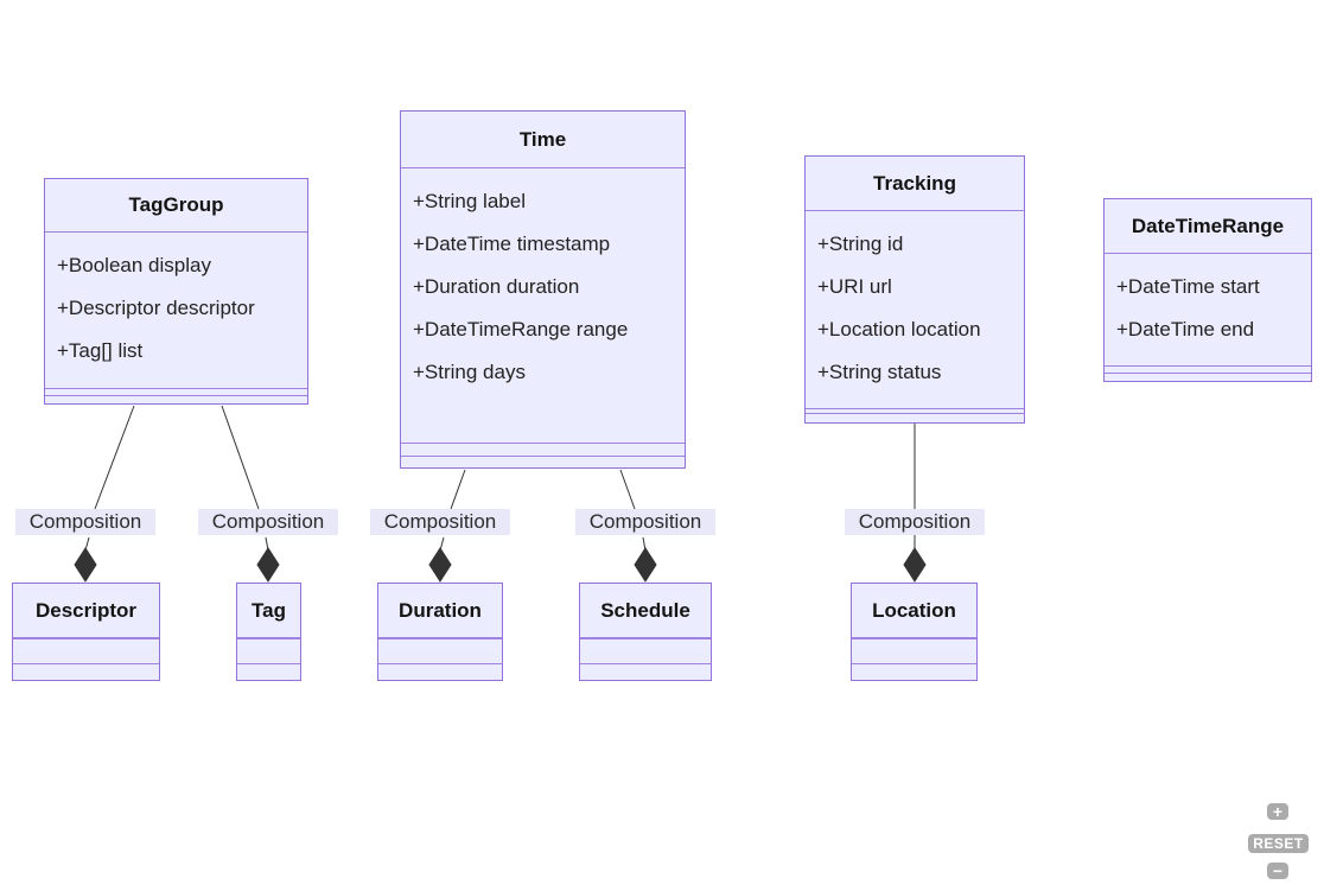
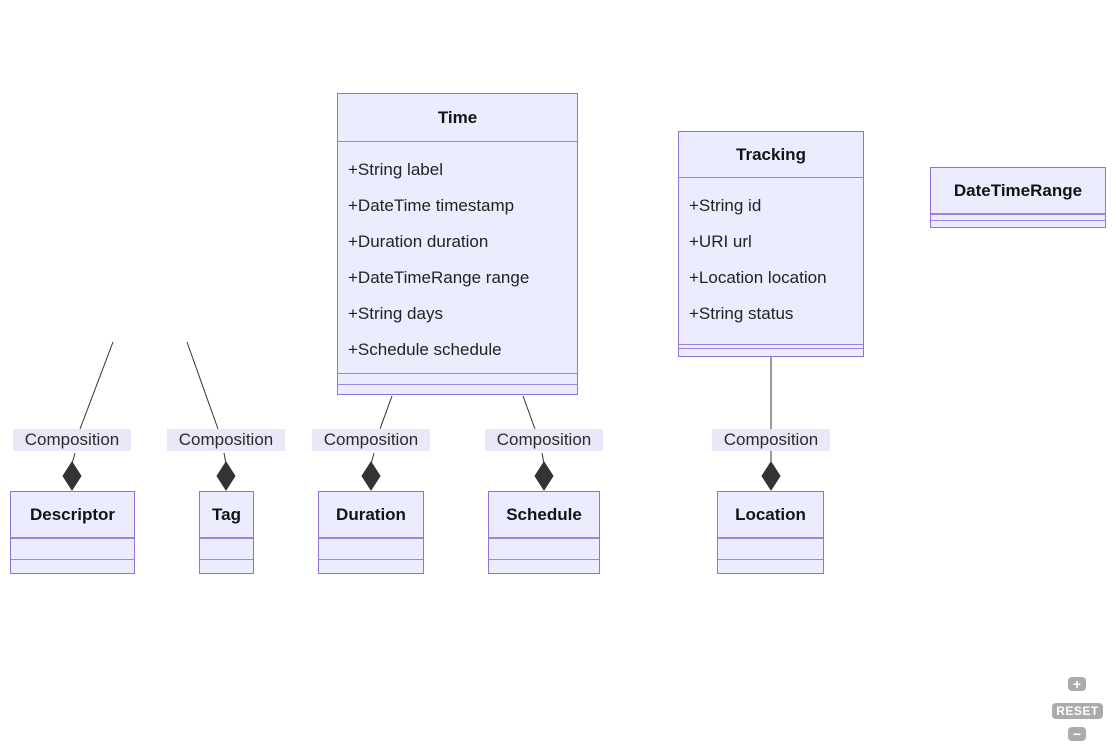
- TagGroup
- +Boolean display
- +Descriptor descriptor
- +Tag[] list
  Time
  +String label
  +DateTime timestamp
  +Duration duration
  +DateTimeRange range
  +String days
+ +Schedule schedule
  Tracking
  +String id
  +URI url
  +Location location
  +String status
  DateTimeRange
- +DateTime start
- +DateTime end
  Descriptor
  Tag
  Duration
  Schedule
  Location
  Composition
  Composition
  Composition
  Composition
  Composition
  +
  RESET
  −
